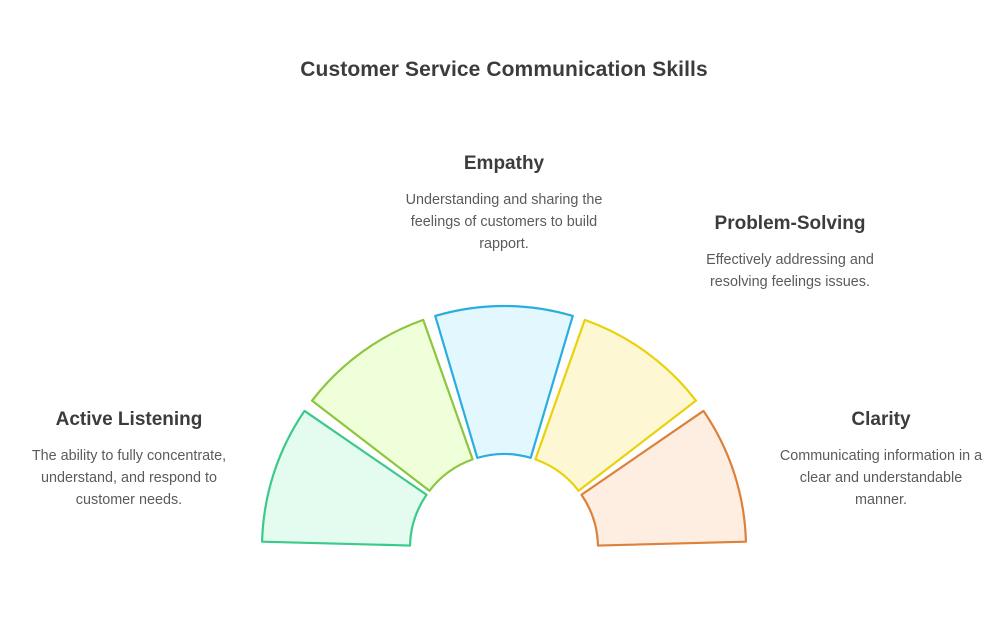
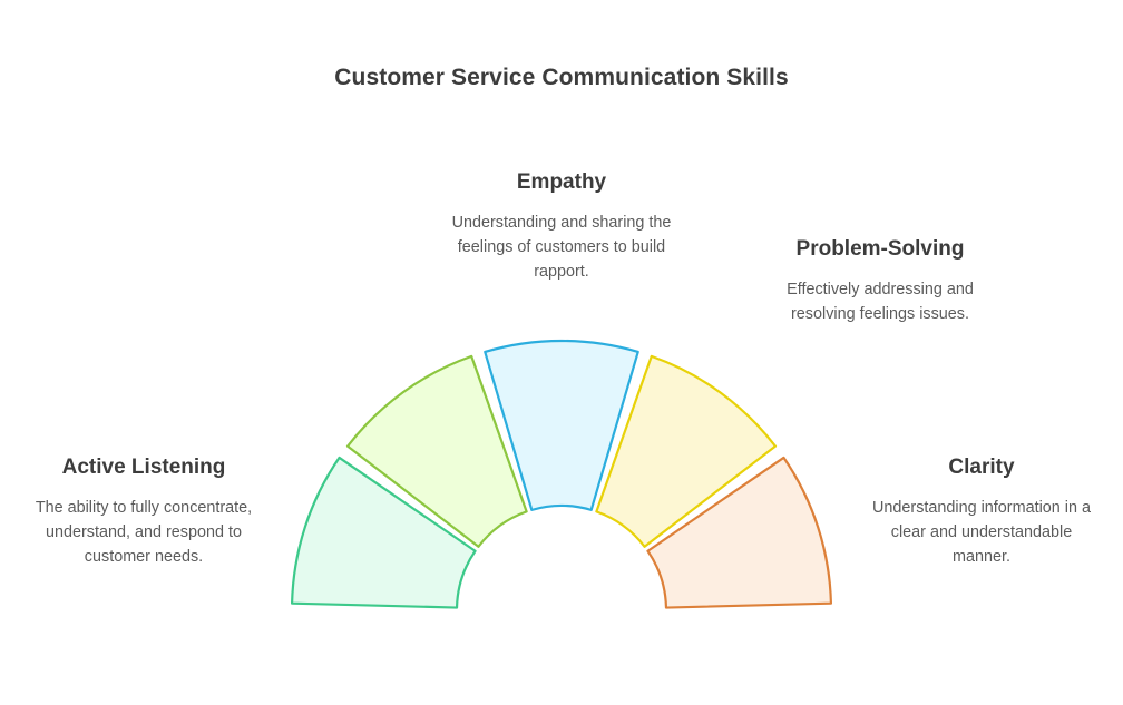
  Customer Service Communication Skills
  Active Listening
  The ability to fully concentrate, understand, and respond to customer needs.
  Empathy
  Understanding and sharing the feelings of customers to build rapport.
  Problem-Solving
  Effectively addressing and resolving feelings issues.
  Clarity
- Communicating information in a clear and understandable manner.
+ Understanding information in a clear and understandable manner.
